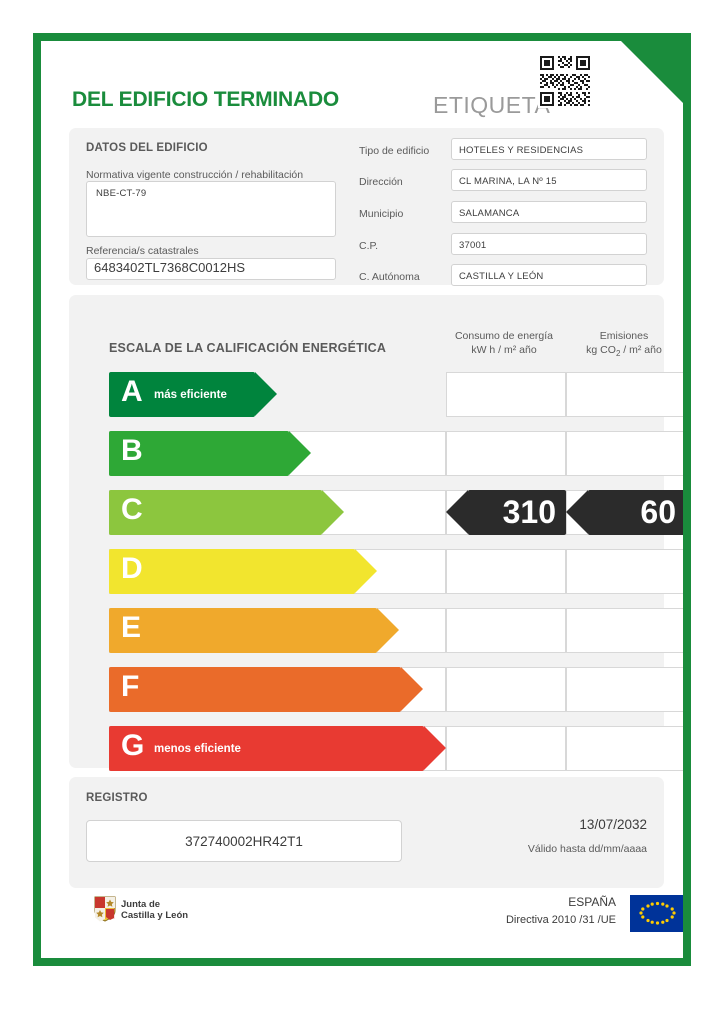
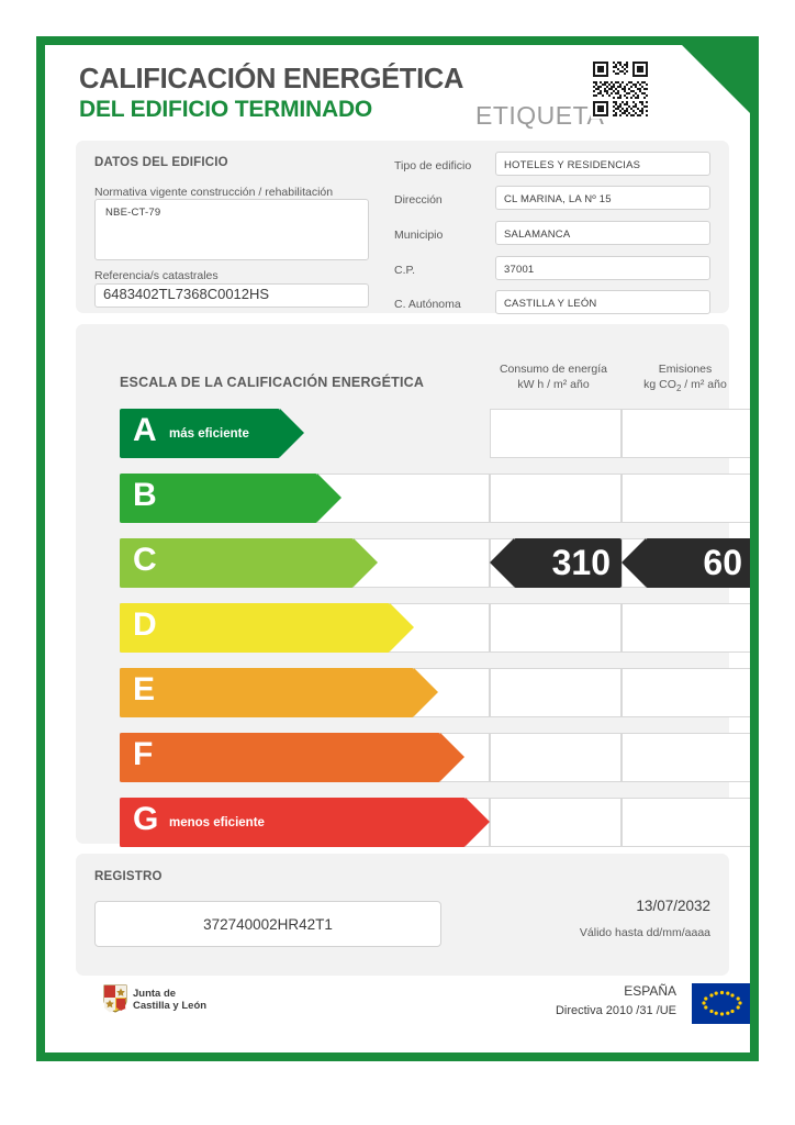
+ CALIFICACIÓN ENERGÉTICA
  DEL EDIFICIO TERMINADO
  ETIQUET
  DATOS DEL EDIFICIO
  Normativa vigente construcción / rehabilitación
  NBE-CT-79
  Referencia/s catastrales
  6483402TL7368C0012HS
  Tipo de edificio
  HOTELES Y RESIDENCIAS
  Dirección
  CL MARINA, LA Nº 15
  Municipio
  SALAMANCA
  C.P.
  37001
  C. Autónoma
  CASTILLA Y LEÓN
  ESCALA DE LA CALIFICACIÓN ENERGÉTICA
  Consumo de energía
  kW h / m² año
  Emisiones
  kg CO2 / m² año
  A
  más eficiente
  B
  C
  310
  60
  D
  E
  F
  G
  menos eficiente
  REGISTRO
  372740002HR42T1
  13/07/2032
  Válido hasta dd/mm/aaaa
  Junta de
  Castilla y León
  ESPAÑA
  Directiva 2010 /31 /UE
